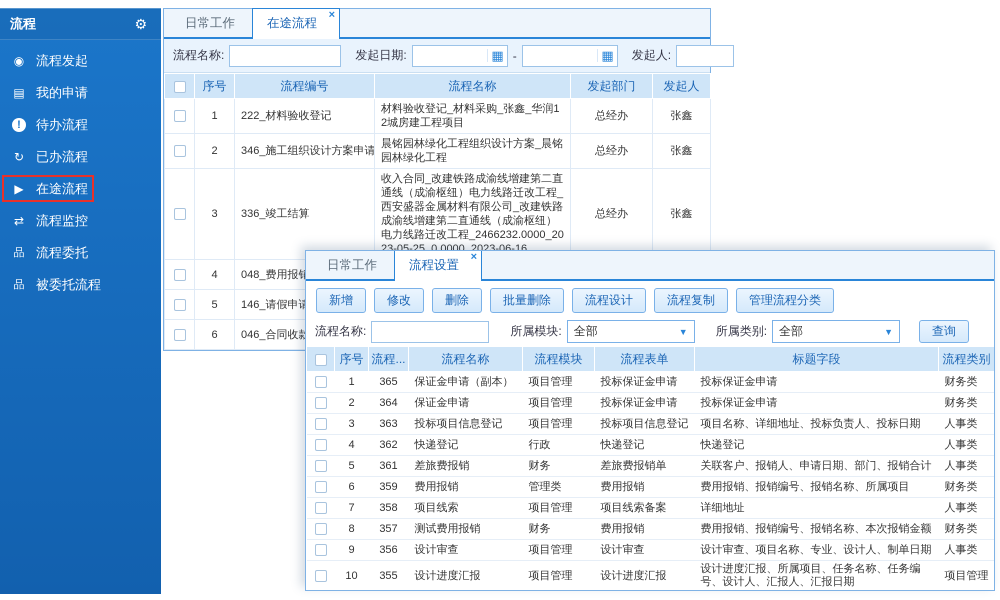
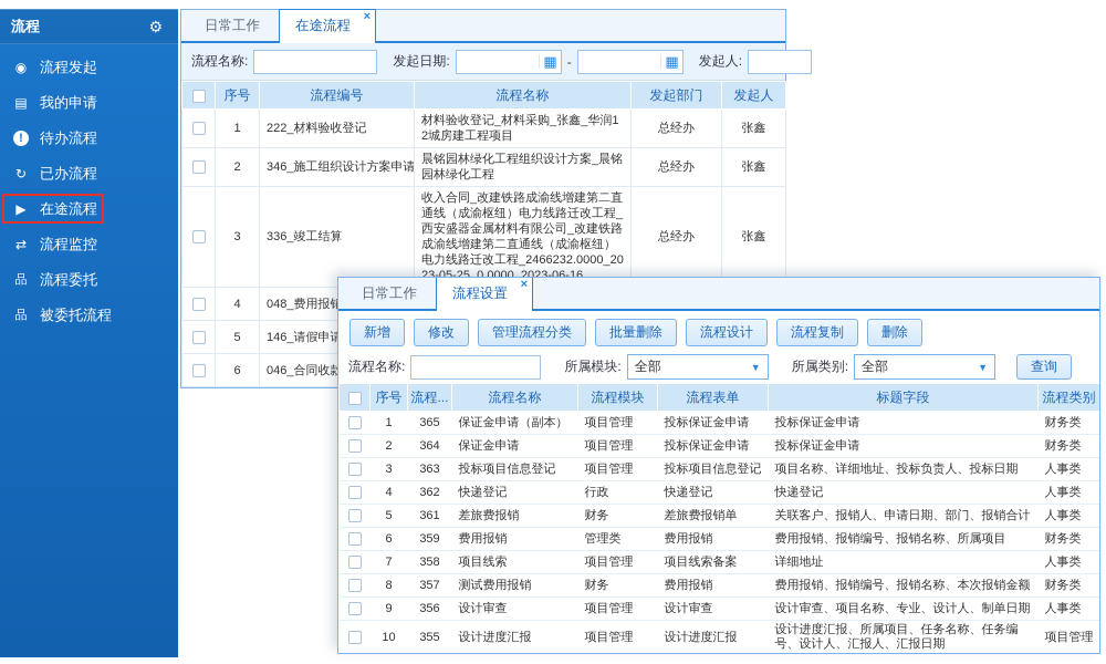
  流程
  ⚙
  ◉
  流程发起
  ▤
  我的申请
  !
  待办流程
  ↻
  已办流程
  ▶
  在途流程
  ⇄
  流程监控
  品
  流程委托
  品
  被委托流程
  日常工作
  在途流程
  ×
  流程名称:
  发起日期:
  ▦
  -
  ▦
  发起人:
  	序号	流程编号	流程名称	发起部门	发起人
  	1	222_材料验收登记	材料验收登记_材料采购_张鑫_华润12城房建工程项目	总经办	张鑫
  	2	346_施工组织设计方案申请	晨铭园林绿化工程组织设计方案_晨铭园林绿化工程	总经办	张鑫
  	3	336_竣工结算	收入合同_改建铁路成渝线增建第二直通线（成渝枢纽）电力线路迁改工程_西安盛器金属材料有限公司_改建铁路成渝线增建第二直通线（成渝枢纽）电力线路迁改工程_2466232.0000_2023-05-25_0.0000_2023-06-16	总经办	张鑫
  	4	048_费用报销
  	5	146_请假申请
  	6	046_合同收款
  日常工作
  流程设置
  ×
  新增
  修改
- 删除
+ 管理流程分类
  批量删除
  流程设计
  流程复制
- 管理流程分类
+ 删除
  流程名称:
  所属模块:
  全部
  ▼
  所属类别:
  全部
  ▼
  查询
  	序号	流程...	流程名称	流程模块	流程表单	标题字段	流程类别
  	1	365	保证金申请（副本）	项目管理	投标保证金申请	投标保证金申请	财务类
  	2	364	保证金申请	项目管理	投标保证金申请	投标保证金申请	财务类
  	3	363	投标项目信息登记	项目管理	投标项目信息登记	项目名称、详细地址、投标负责人、投标日期	人事类
  	4	362	快递登记	行政	快递登记	快递登记	人事类
  	5	361	差旅费报销	财务	差旅费报销单	关联客户、报销人、申请日期、部门、报销合计	人事类
  	6	359	费用报销	管理类	费用报销	费用报销、报销编号、报销名称、所属项目	财务类
  	7	358	项目线索	项目管理	项目线索备案	详细地址	人事类
  	8	357	测试费用报销	财务	费用报销	费用报销、报销编号、报销名称、本次报销金额	财务类
  	9	356	设计审查	项目管理	设计审查	设计审查、项目名称、专业、设计人、制单日期	人事类
  	10	355	设计进度汇报	项目管理	设计进度汇报	设计进度汇报、所属项目、任务名称、任务编号、设计人、汇报人、汇报日期	项目管理
